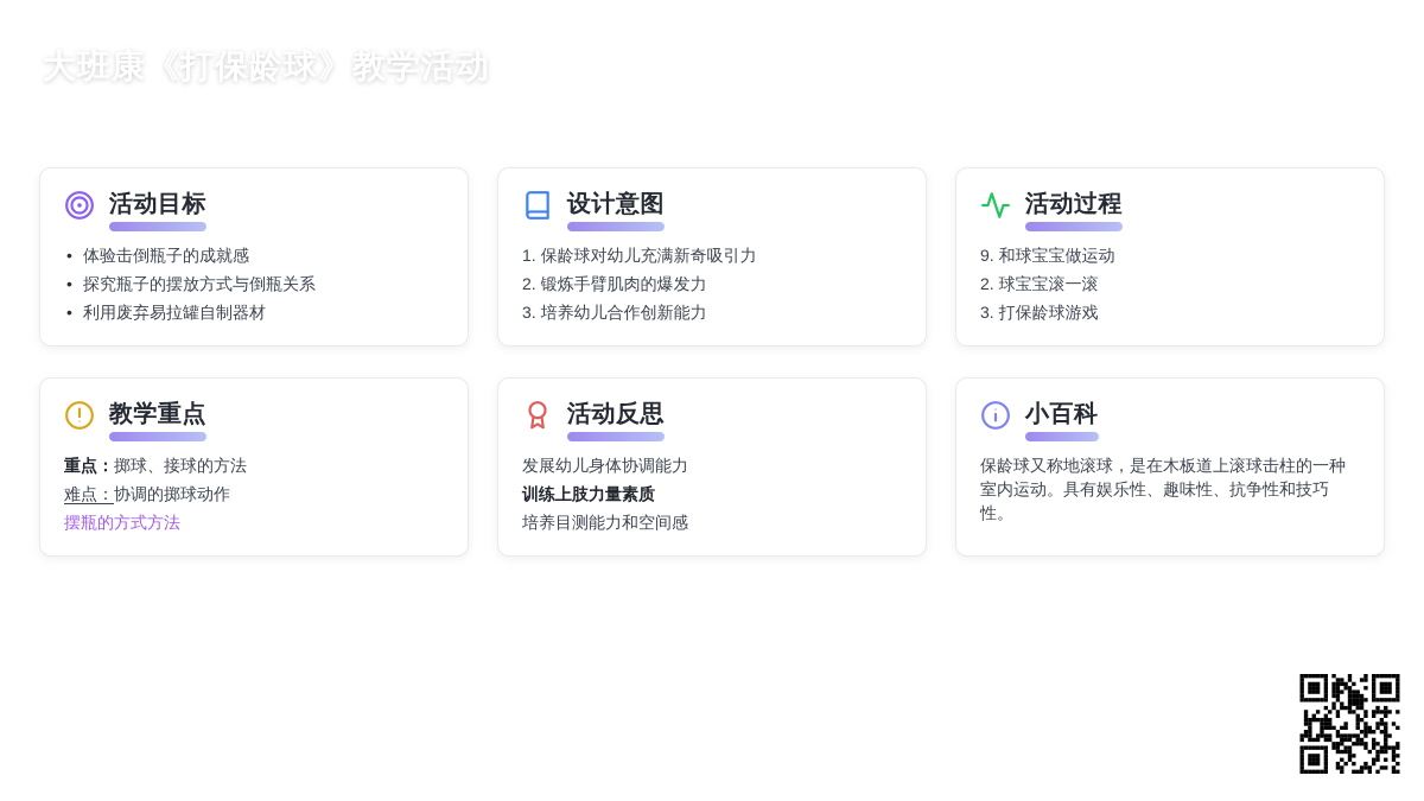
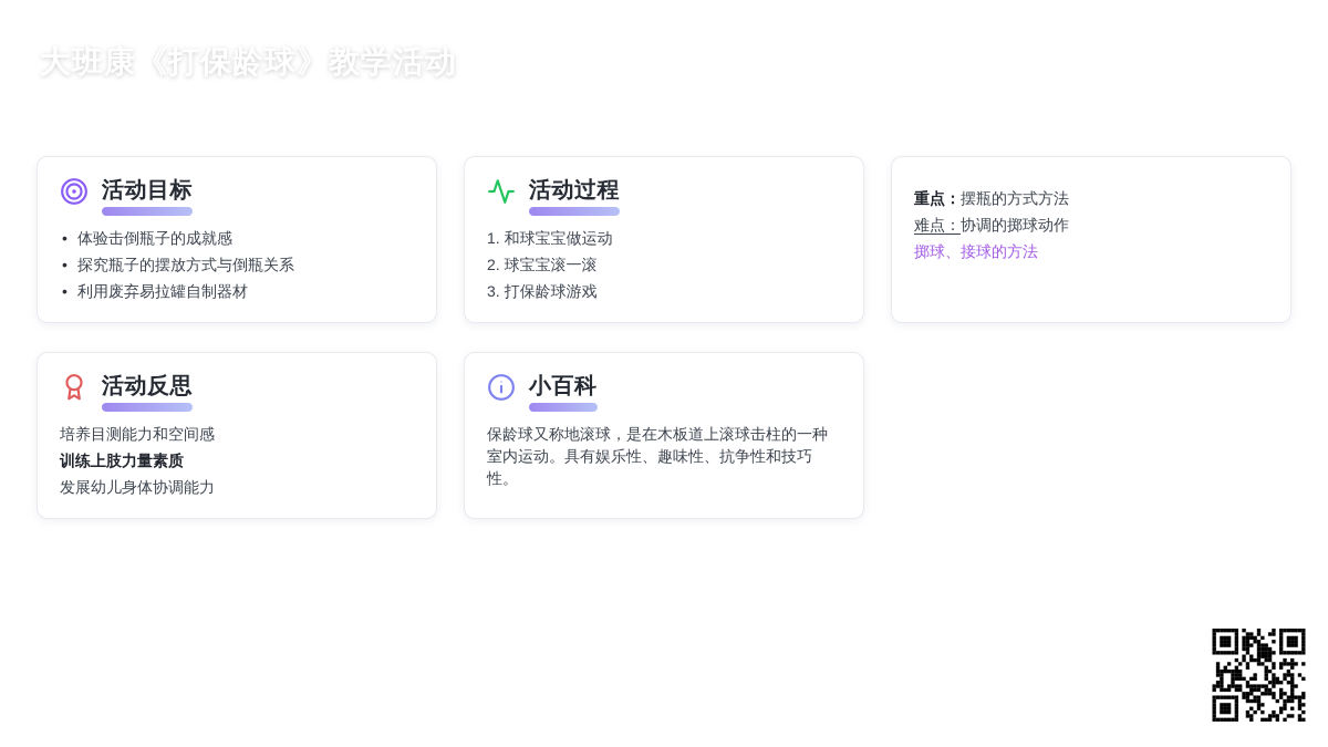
  大班康《打保龄球》教学活动
  活动目标
  •
  体验击倒瓶子的成就感
  •
  探究瓶子的摆放方式与倒瓶关系
  •
  利用废弃易拉罐自制器材
- 设计意图
- 1. 保龄球对幼儿充满新奇吸引力
- 2. 锻炼手臂肌肉的爆发力
- 3. 培养幼儿合作创新能力
  活动过程
- 9. 和球宝宝做运动
+ 1. 和球宝宝做运动
  2. 球宝宝滚一滚
  3. 打保龄球游戏
- 教学重点
- 重点：掷球、接球的方法
+ 重点：摆瓶的方式方法
  难点：协调的掷球动作
- 摆瓶的方式方法
+ 掷球、接球的方法
  活动反思
- 发展幼儿身体协调能力
+ 培养目测能力和空间感
  训练上肢力量素质
- 培养目测能力和空间感
+ 发展幼儿身体协调能力
  小百科
  保龄球又称地滚球，是在木板道上滚球击柱的一种室内运动。具有娱乐性、趣味性、抗争性和技巧性。
